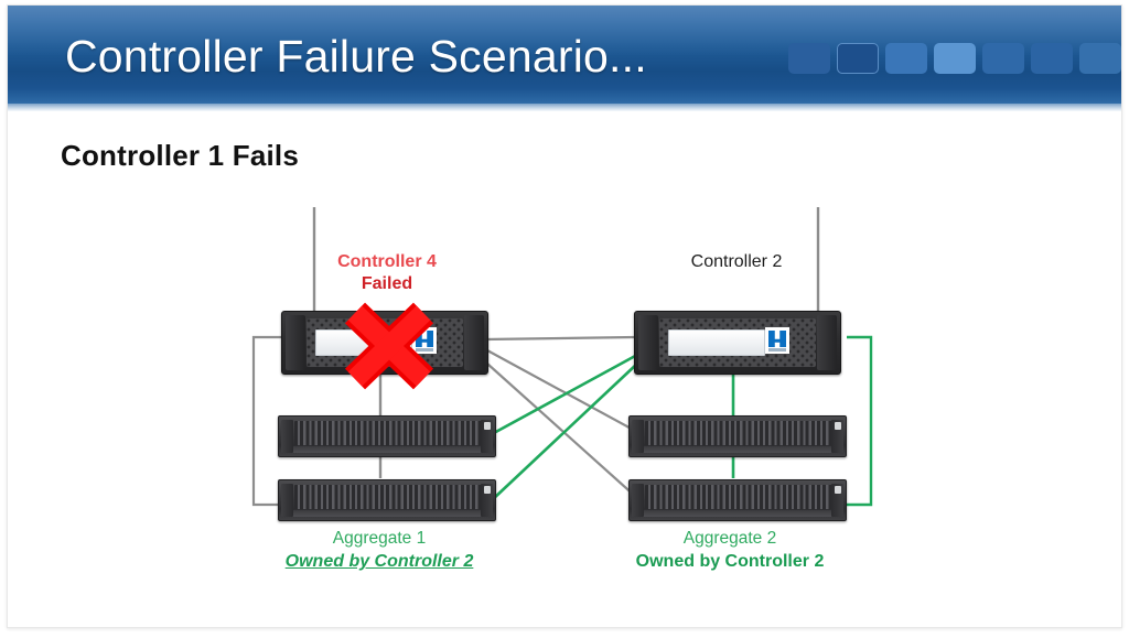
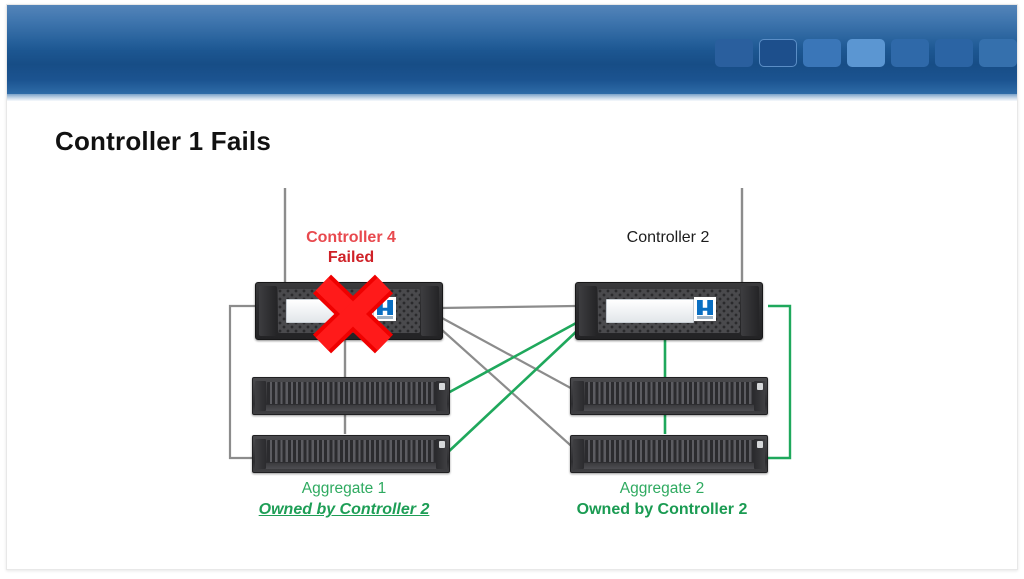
- Controller Failure Scenario...
  Controller 1 Fails
  Controller 4
  Failed
  Controller 2
  Aggregate 1
  Owned by Controller 2
  Aggregate 2
  Owned by Controller 2
